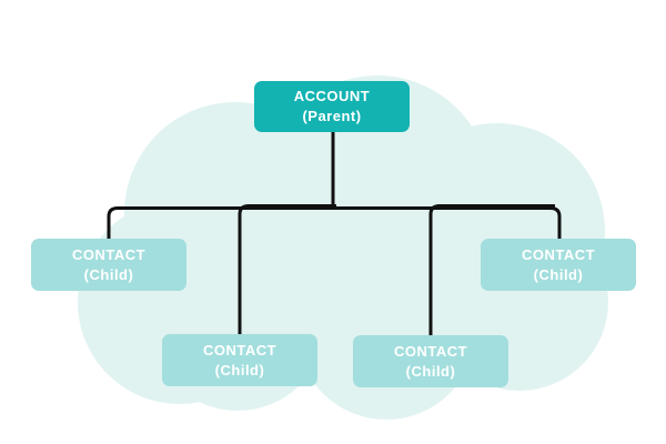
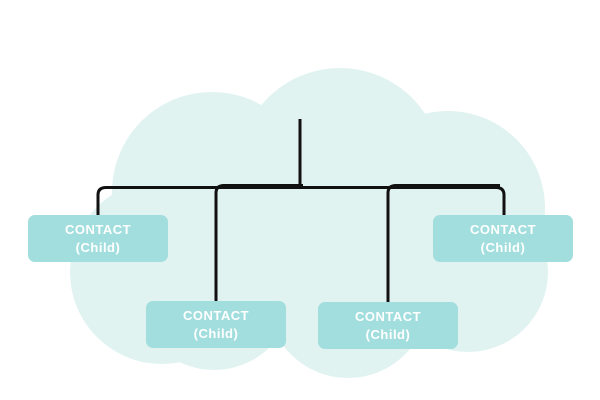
- ACCOUNT
- (Parent)
  CONTACT
  (Child)
  CONTACT
  (Child)
  CONTACT
  (Child)
  CONTACT
  (Child)
